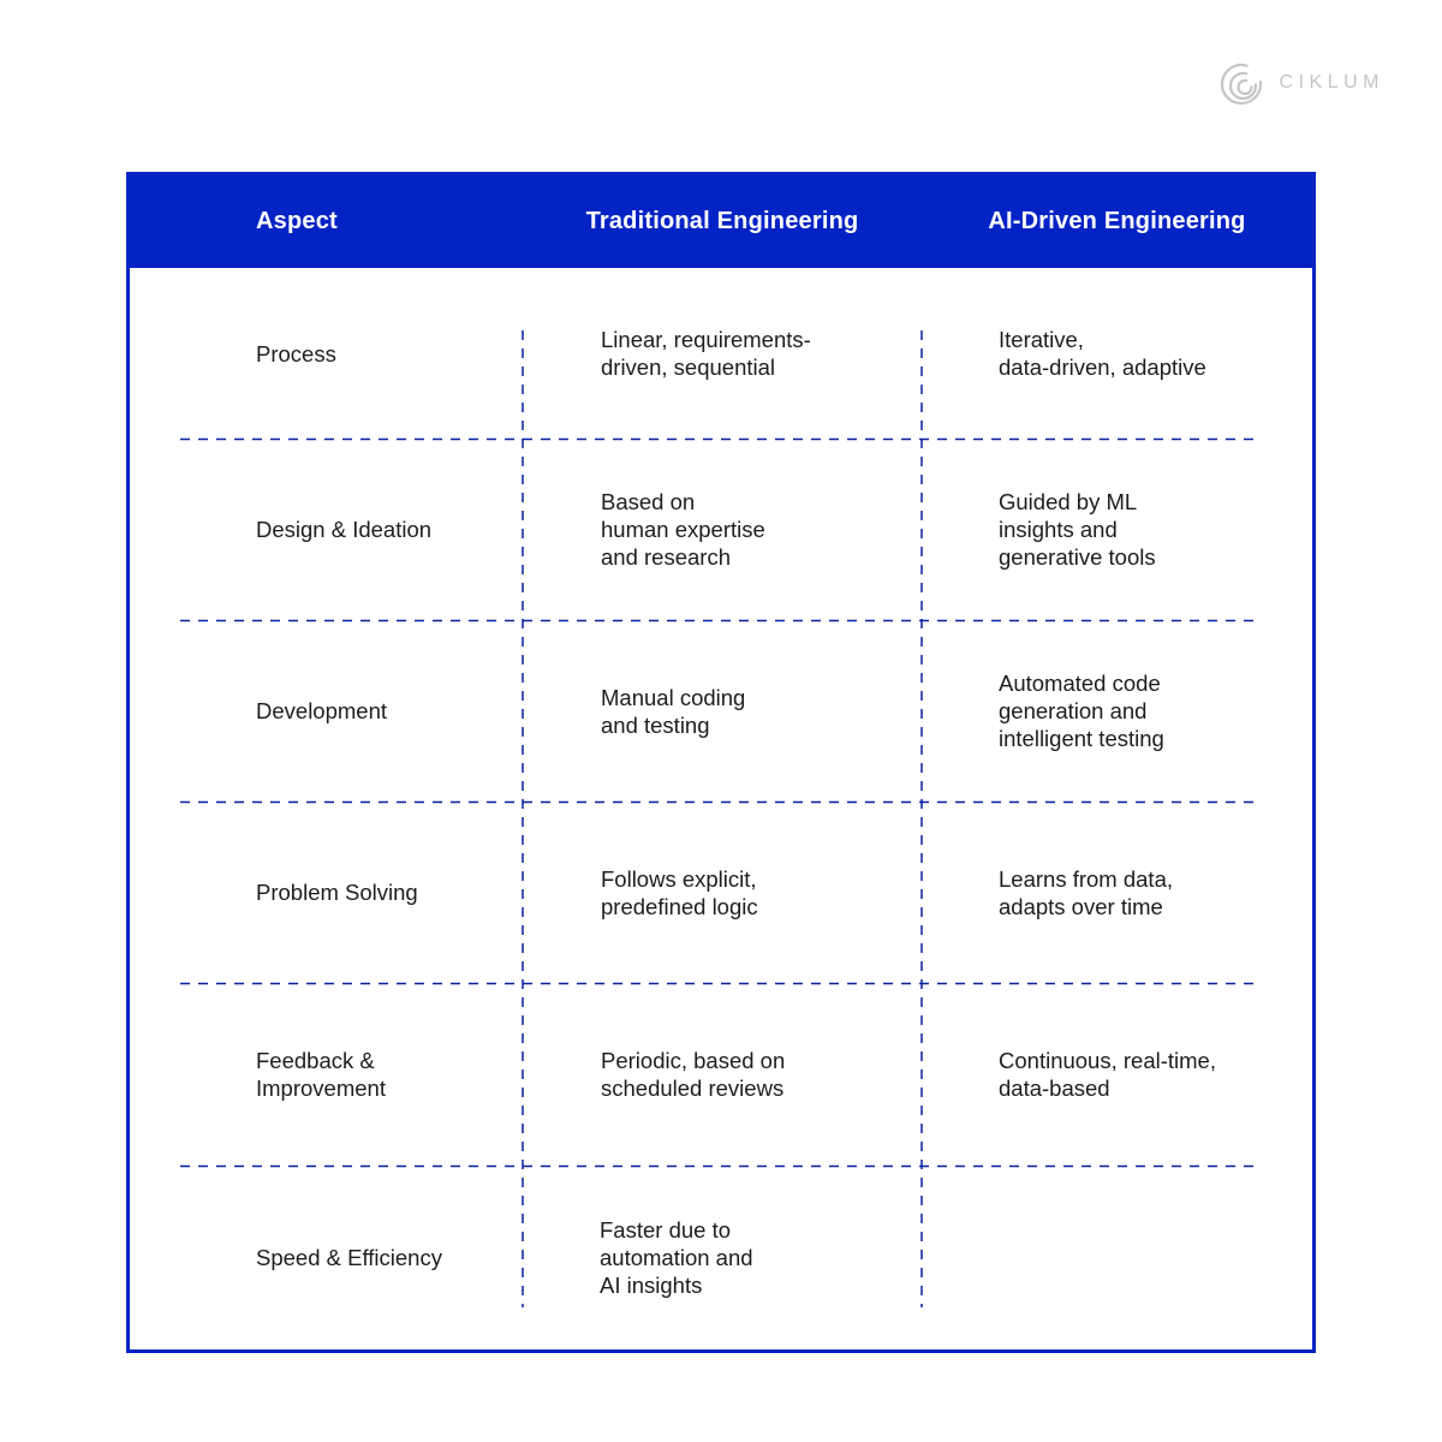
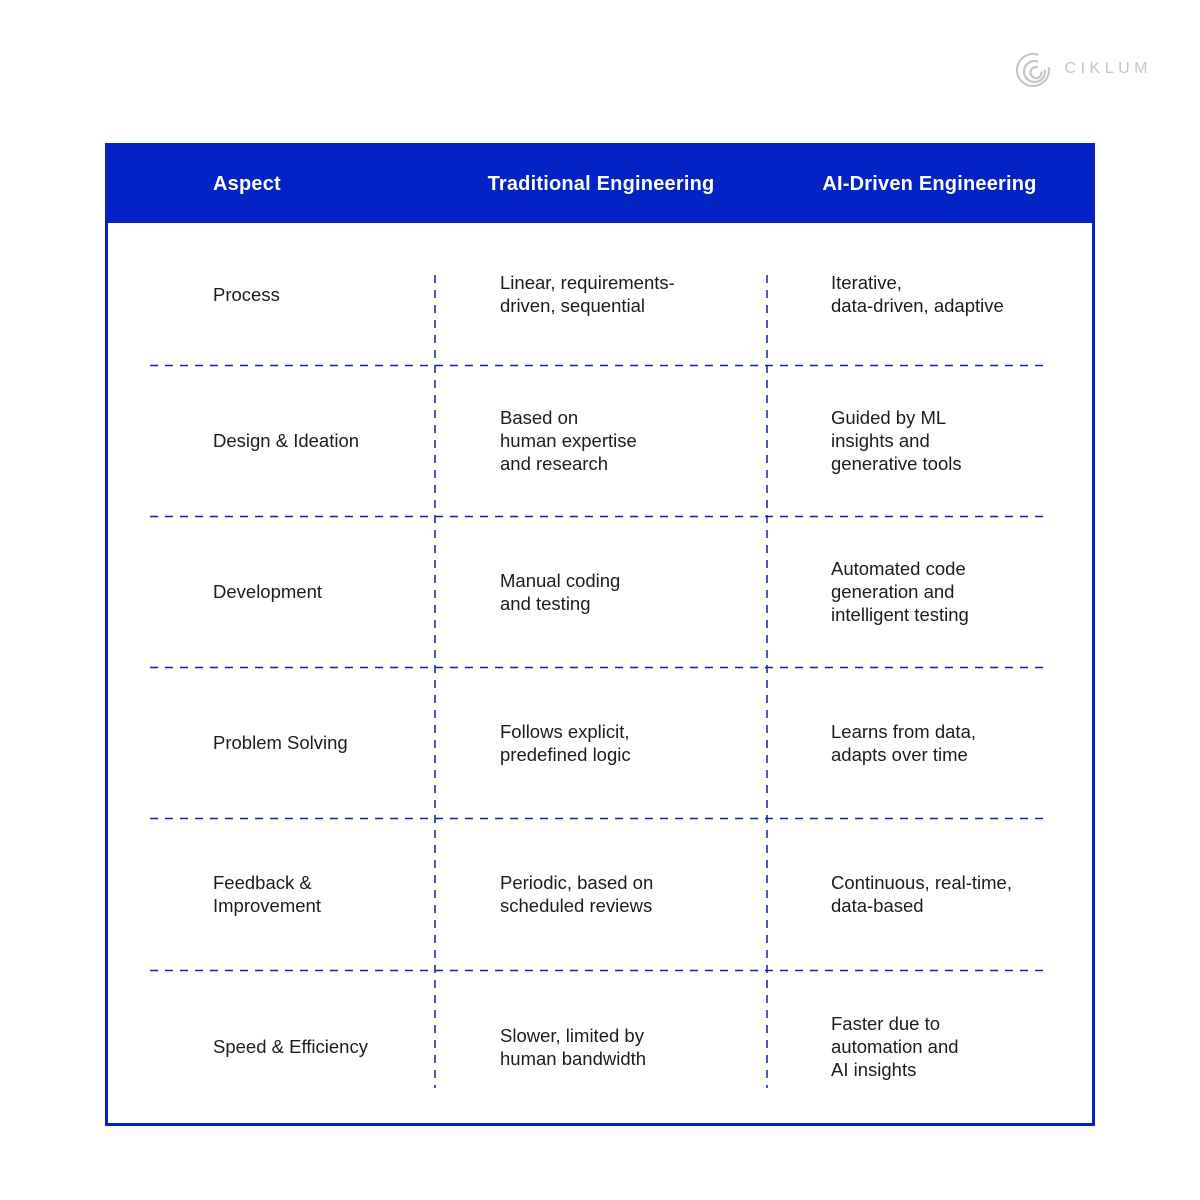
  CIKLUM
  Aspect
  Traditional Engineering
  AI-Driven Engineering
  Process
  Linear, requirements-
  driven, sequential
  Iterative,
  data-driven, adaptive
  Design & Ideation
  Based on
  human expertise
  and research
  Guided by ML
  insights and
  generative tools
  Development
  Manual coding
  and testing
  Automated code
  generation and
  intelligent testing
  Problem Solving
  Follows explicit,
  predefined logic
  Learns from data,
  adapts over time
  Feedback &
  Improvement
  Periodic, based on
  scheduled reviews
  Continuous, real-time,
  data-based
  Speed & Efficiency
+ Slower, limited by
+ human bandwidth
  Faster due to
  automation and
  AI insights
